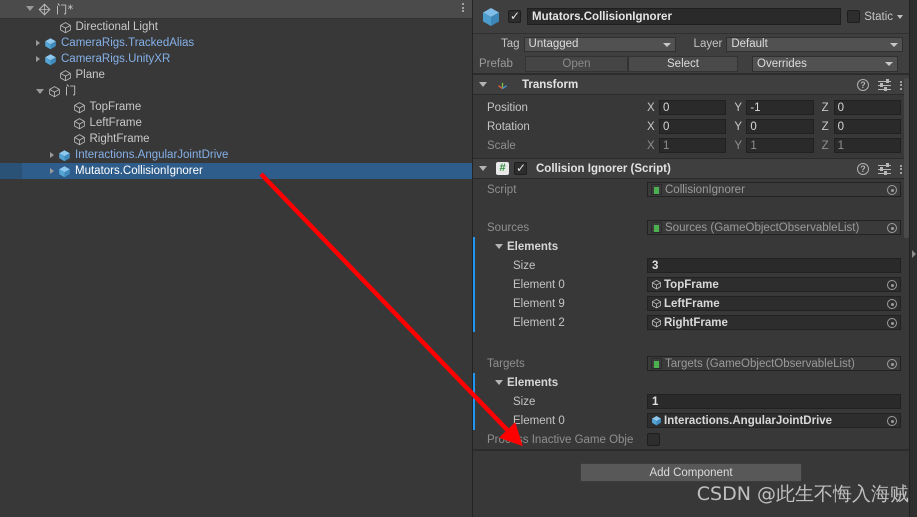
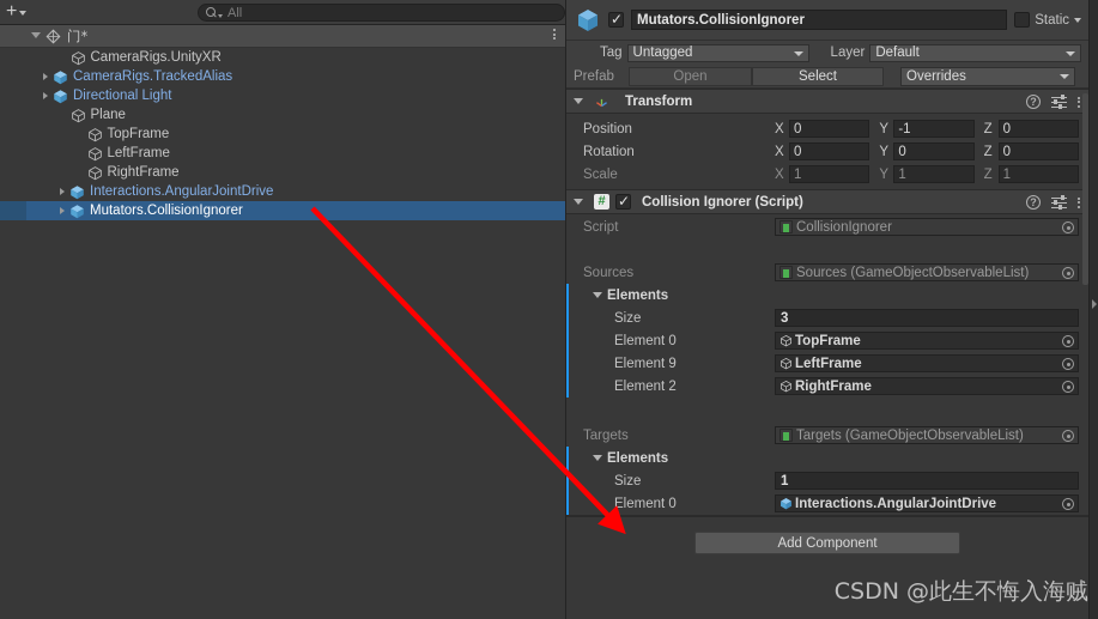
+ +
+ All
  门*
- Directional Light
+ CameraRigs.UnityXR
  CameraRigs.TrackedAlias
- CameraRigs.UnityXR
+ Directional Light
  Plane
- 门
  TopFrame
  LeftFrame
  RightFrame
  Interactions.AngularJointDrive
  Mutators.CollisionIgnorer
  Mutators.CollisionIgnorer
  Static
  Tag
  Untagged
  Layer
  Default
  Prefab
  Open
  Select
  Overrides
  Transform
  ?
  Position
  X
  0
  Y
  -1
  Z
  0
  Rotation
  X
  0
  Y
  0
  Z
  0
  Scale
  X
  1
  Y
  1
  Z
  1
  #
  Collision Ignorer (Script)
  ?
  Script
  CollisionIgnorer
  Sources
  Sources (GameObjectObservableList)
  Elements
  Size
  3
  Element 0
  TopFrame
  Element 9
  LeftFrame
  Element 2
  RightFrame
  Targets
  Targets (GameObjectObservableList)
  Elements
  Size
  1
  Element 0
  Interactions.AngularJointDrive
- Process Inactive Game Obje
  Add Component
  CSDN @此生不悔入海贼
